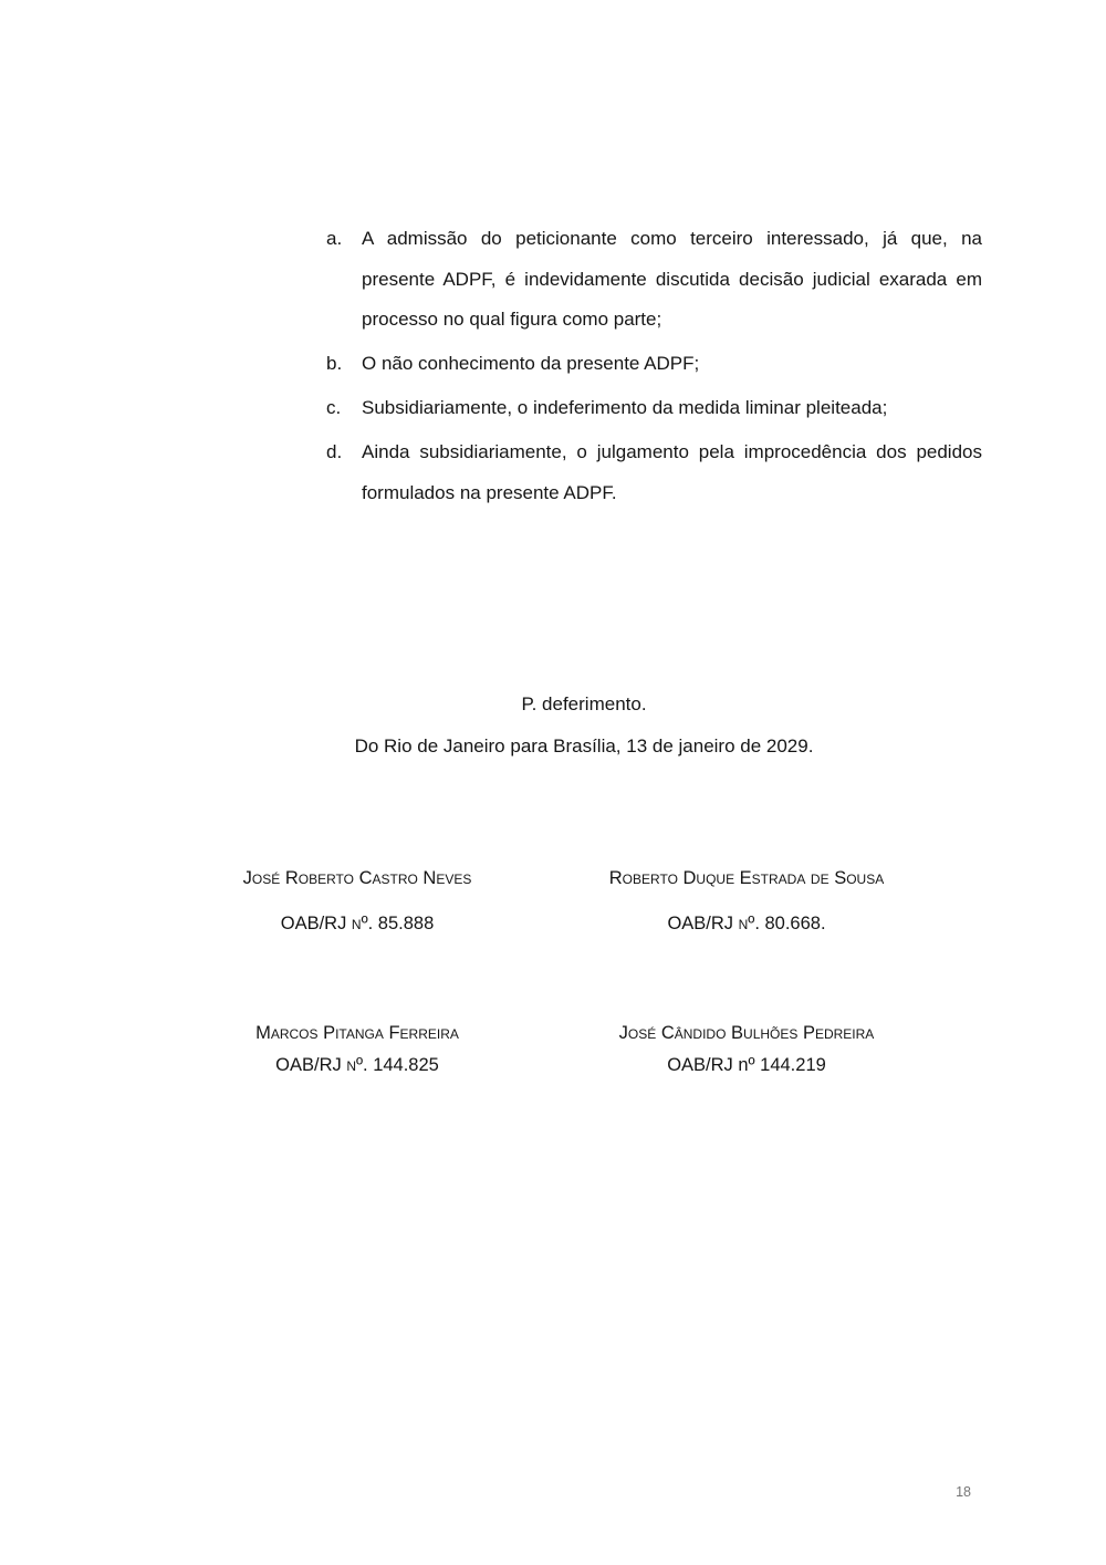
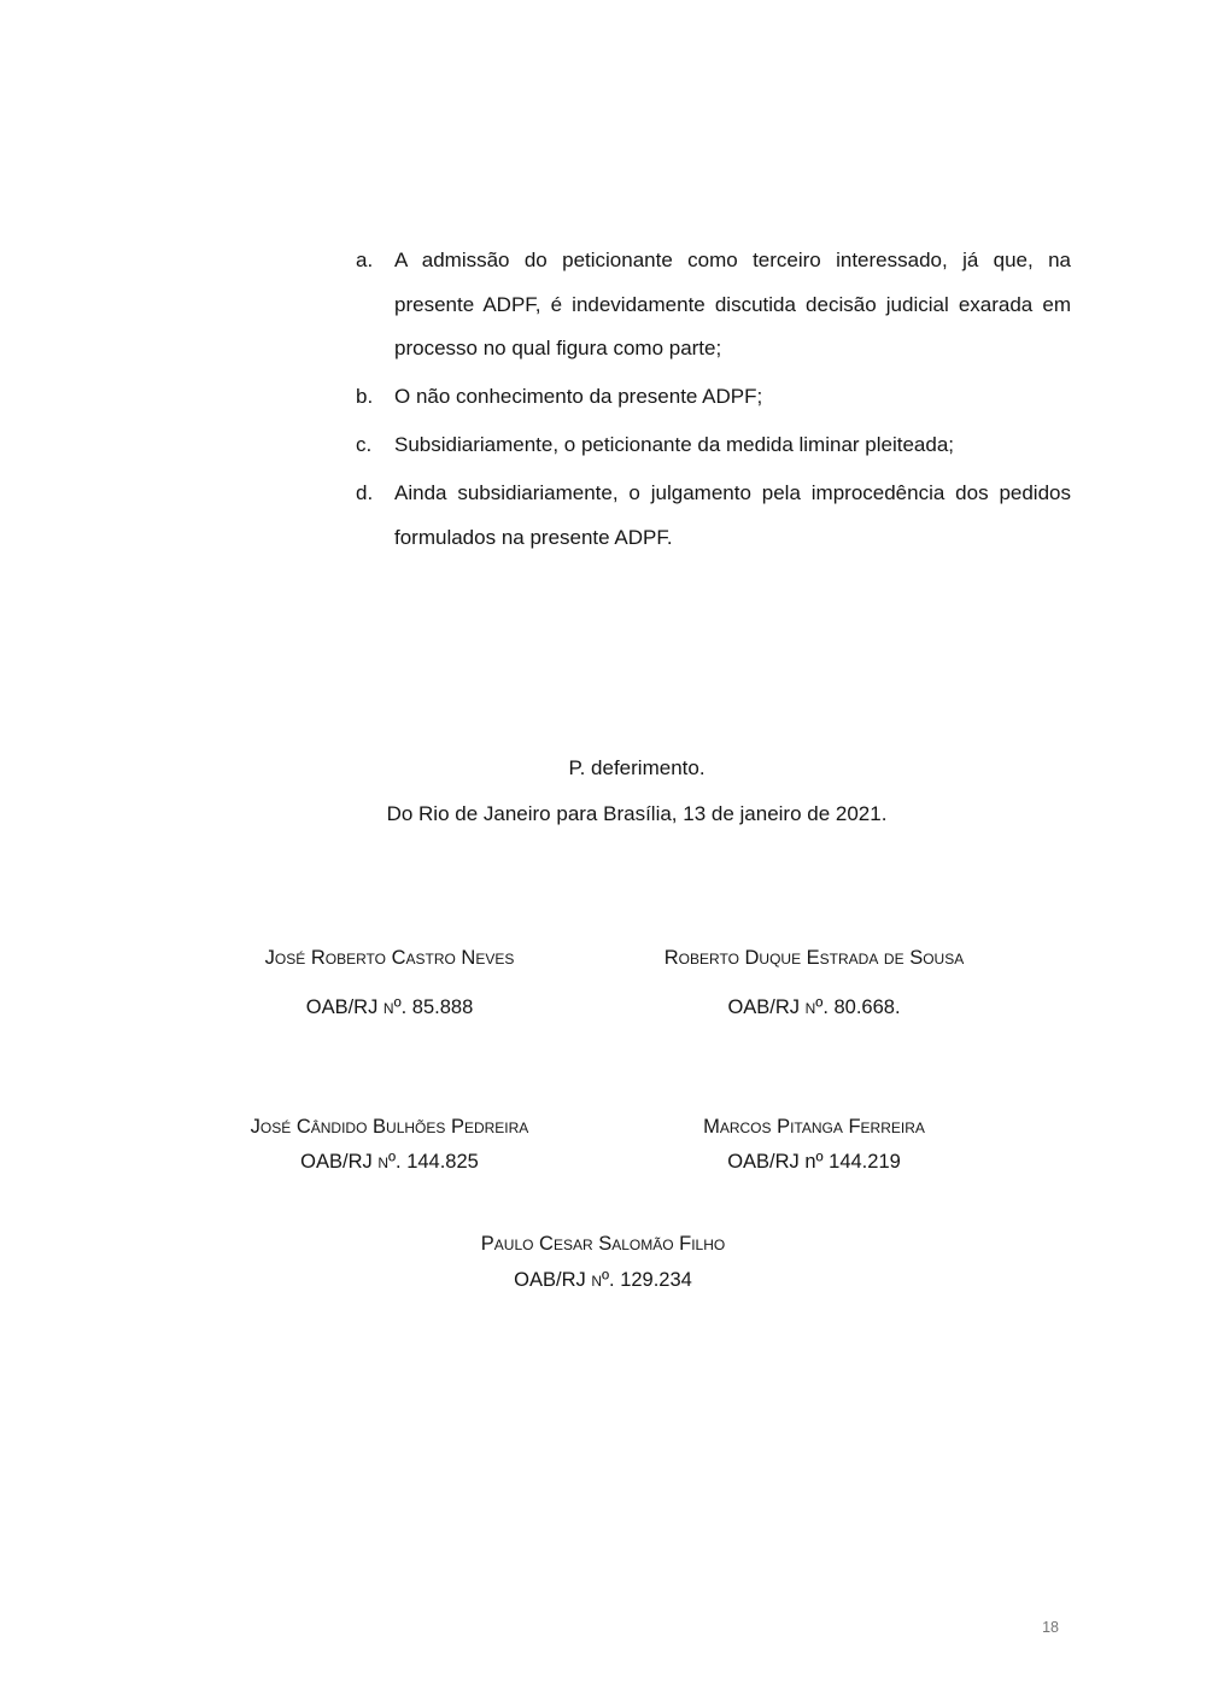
  a.
  A admissão do peticionante como terceiro interessado, já que, na presente ADPF, é indevidamente discutida decisão judicial exarada em processo no qual figura como parte;
  b.
  O não conhecimento da presente ADPF;
  c.
- Subsidiariamente, o indeferimento da medida liminar pleiteada;
+ Subsidiariamente, o peticionante da medida liminar pleiteada;
  d.
  Ainda subsidiariamente, o julgamento pela improcedência dos pedidos formulados na presente ADPF.
  P. deferimento.
- Do Rio de Janeiro para Brasília, 13 de janeiro de 2029.
+ Do Rio de Janeiro para Brasília, 13 de janeiro de 2021.
  José Roberto Castro Neves
  OAB/RJ nº. 85.888
  Roberto Duque Estrada de Sousa
  OAB/RJ nº. 80.668.
- Marcos Pitanga Ferreira
+ José Cândido Bulhões Pedreira
  OAB/RJ nº. 144.825
- José Cândido Bulhões Pedreira
+ Marcos Pitanga Ferreira
  OAB/RJ nº 144.219
+ Paulo Cesar Salomão Filho
+ OAB/RJ nº. 129.234
  18
